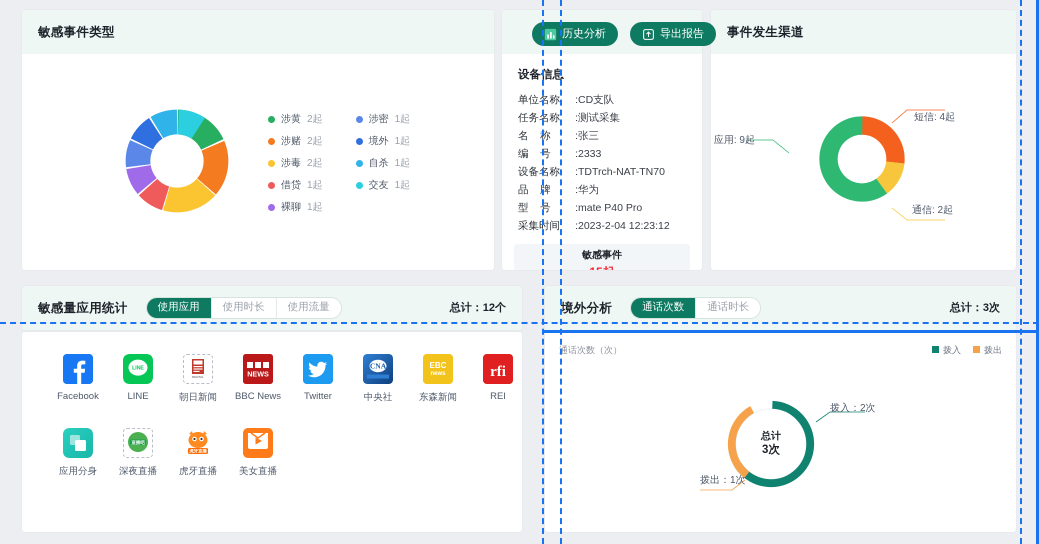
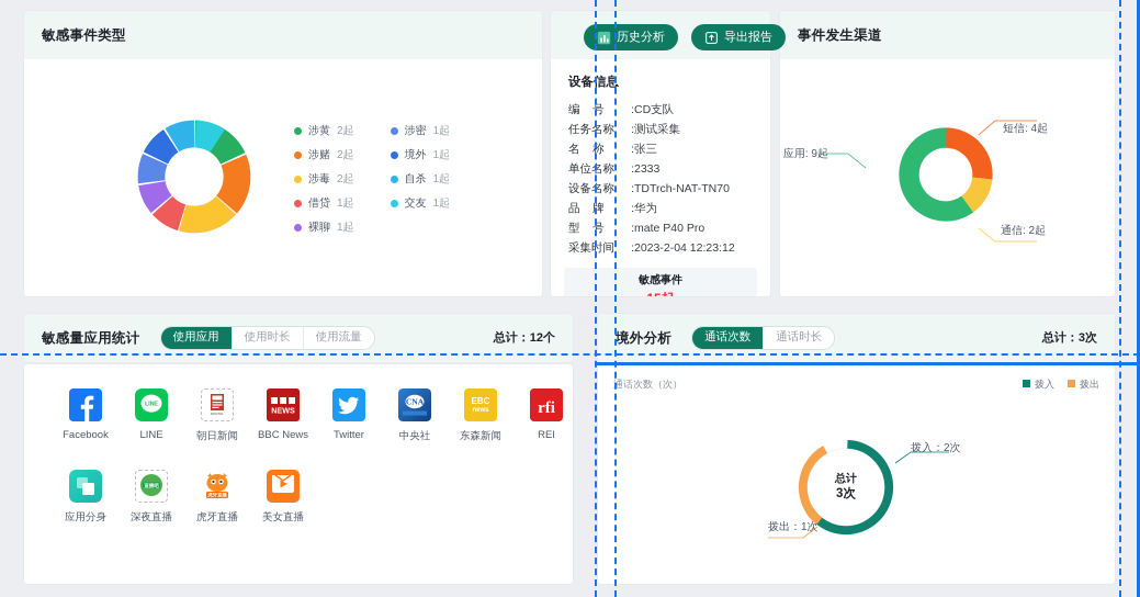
  敏感事件类型
  涉黄
  2起
  涉赌
  2起
  涉毒
  2起
  借贷
  1起
  裸聊
  1起
  涉密
  1起
  境外
  1起
  自杀
  1起
  交友
  1起
  设备信息
- 单位名称
+ 编 号
  :
  CD支队
  任务名称
  :
  测试采集
  名 称
  :
  张三
- 编 号
+ 单位名称
  :
  2333
  设备名称
  :
  TDTrch-NAT-TN70
  品 牌
  :
  华为
  型 号
  :
  mate P40 Pro
  采集时间
  :
  2023-2-04 12:23:12
  敏感事件
  历史分析
  导出报告
  事件发生渠道
  短信: 4起
  通信: 2起
  应用: 9起
  敏感量应用统计
  使用应用
  使用时长
  使用流量
  总计：12个
  Facebook
  LINE
  朝日新闻
  NEWS
  BBC News
  Twitter
  CNA
  中央社
  EBC
  东森新闻
  rfi
  REI
  应用分身
  深夜直播
  虎牙直播
  美女直播
  境外分析
  通话次数
  通话时长
  总计：3次
  通话次数（次）
  拨入
  拨出
  总计
  3次
  拨入：2次
  拨出：1次
